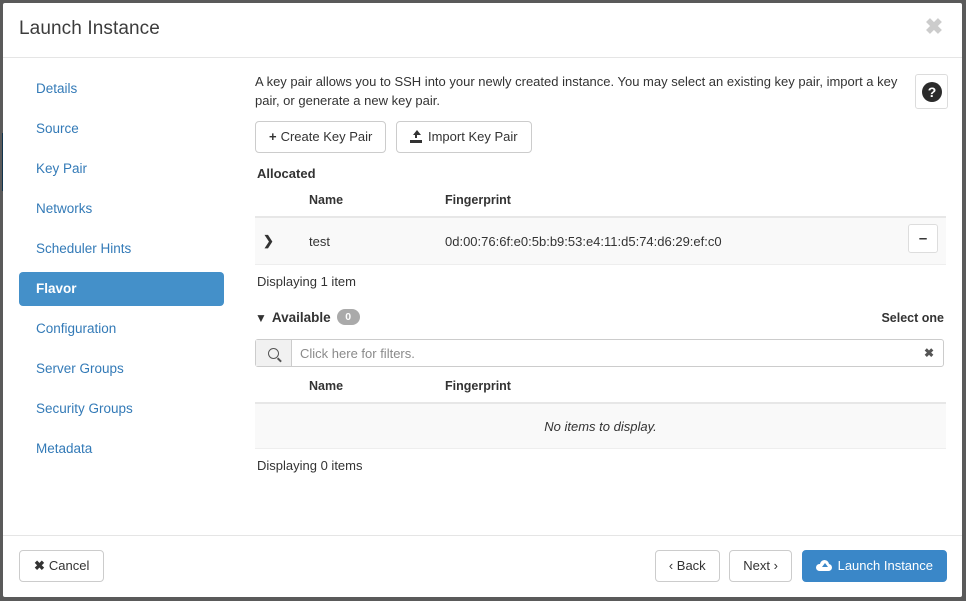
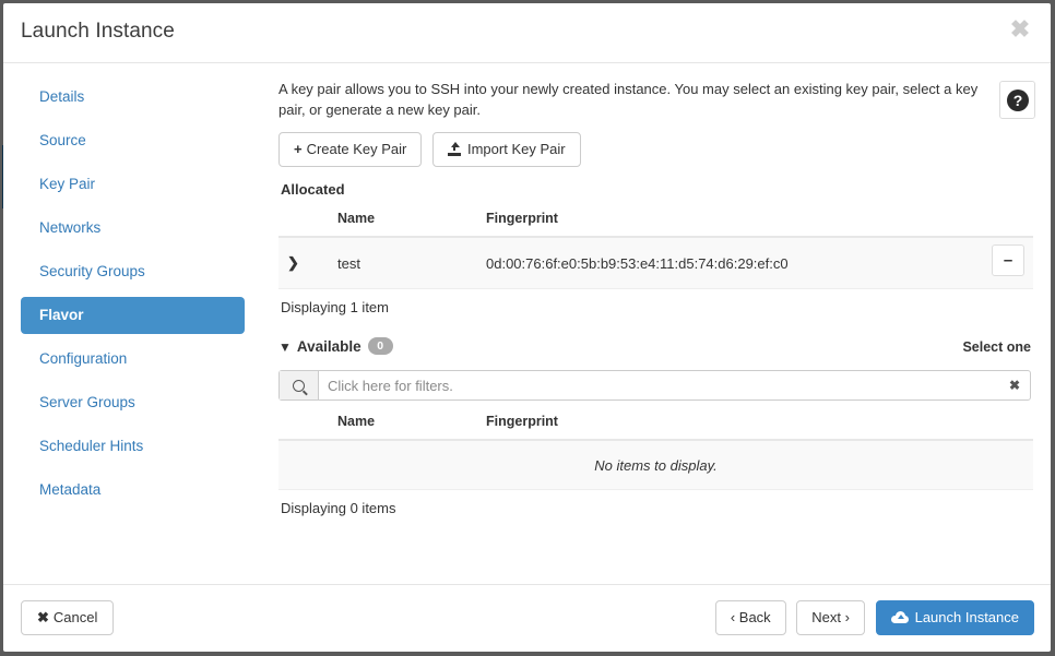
  Launch Instance
  ✖
  Details
  Source
  Key Pair
  Networks
- Scheduler Hints
+ Security Groups
  Flavor
  Configuration
  Server Groups
- Security Groups
+ Scheduler Hints
  Metadata
- A key pair allows you to SSH into your newly created instance. You may select an existing key pair, import a key pair, or generate a new key pair.
+ A key pair allows you to SSH into your newly created instance. You may select an existing key pair, select a key pair, or generate a new key pair.
  ?
  + Create Key Pair Import Key Pair
  Allocated
  	Name	Fingerprint
  ❯	test	0d:00:76:6f:e0:5b:b9:53:e4:11:d5:74:d6:29:ef:c0	–
  Displaying 1 item
  ▼ Available 0
  Select one
  Click here for filters.
  ✖
  	Name	Fingerprint
  No items to display.
  Displaying 0 items
  ✖ Cancel
  ‹ Back Next › Launch Instance
